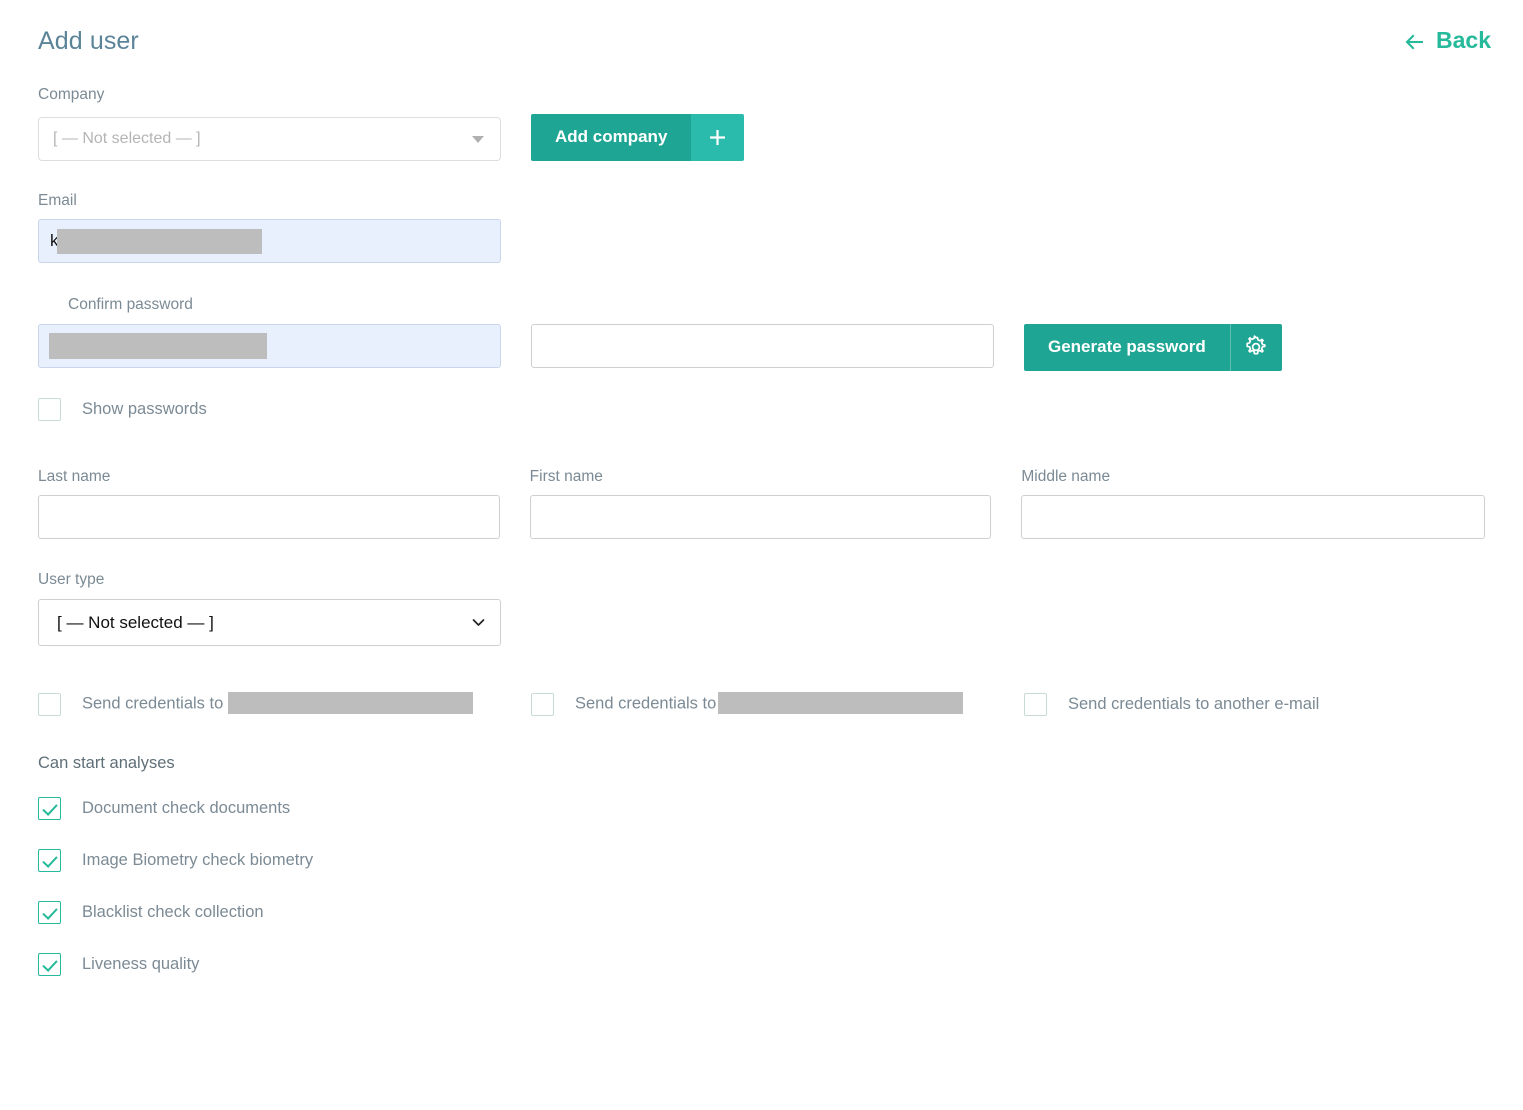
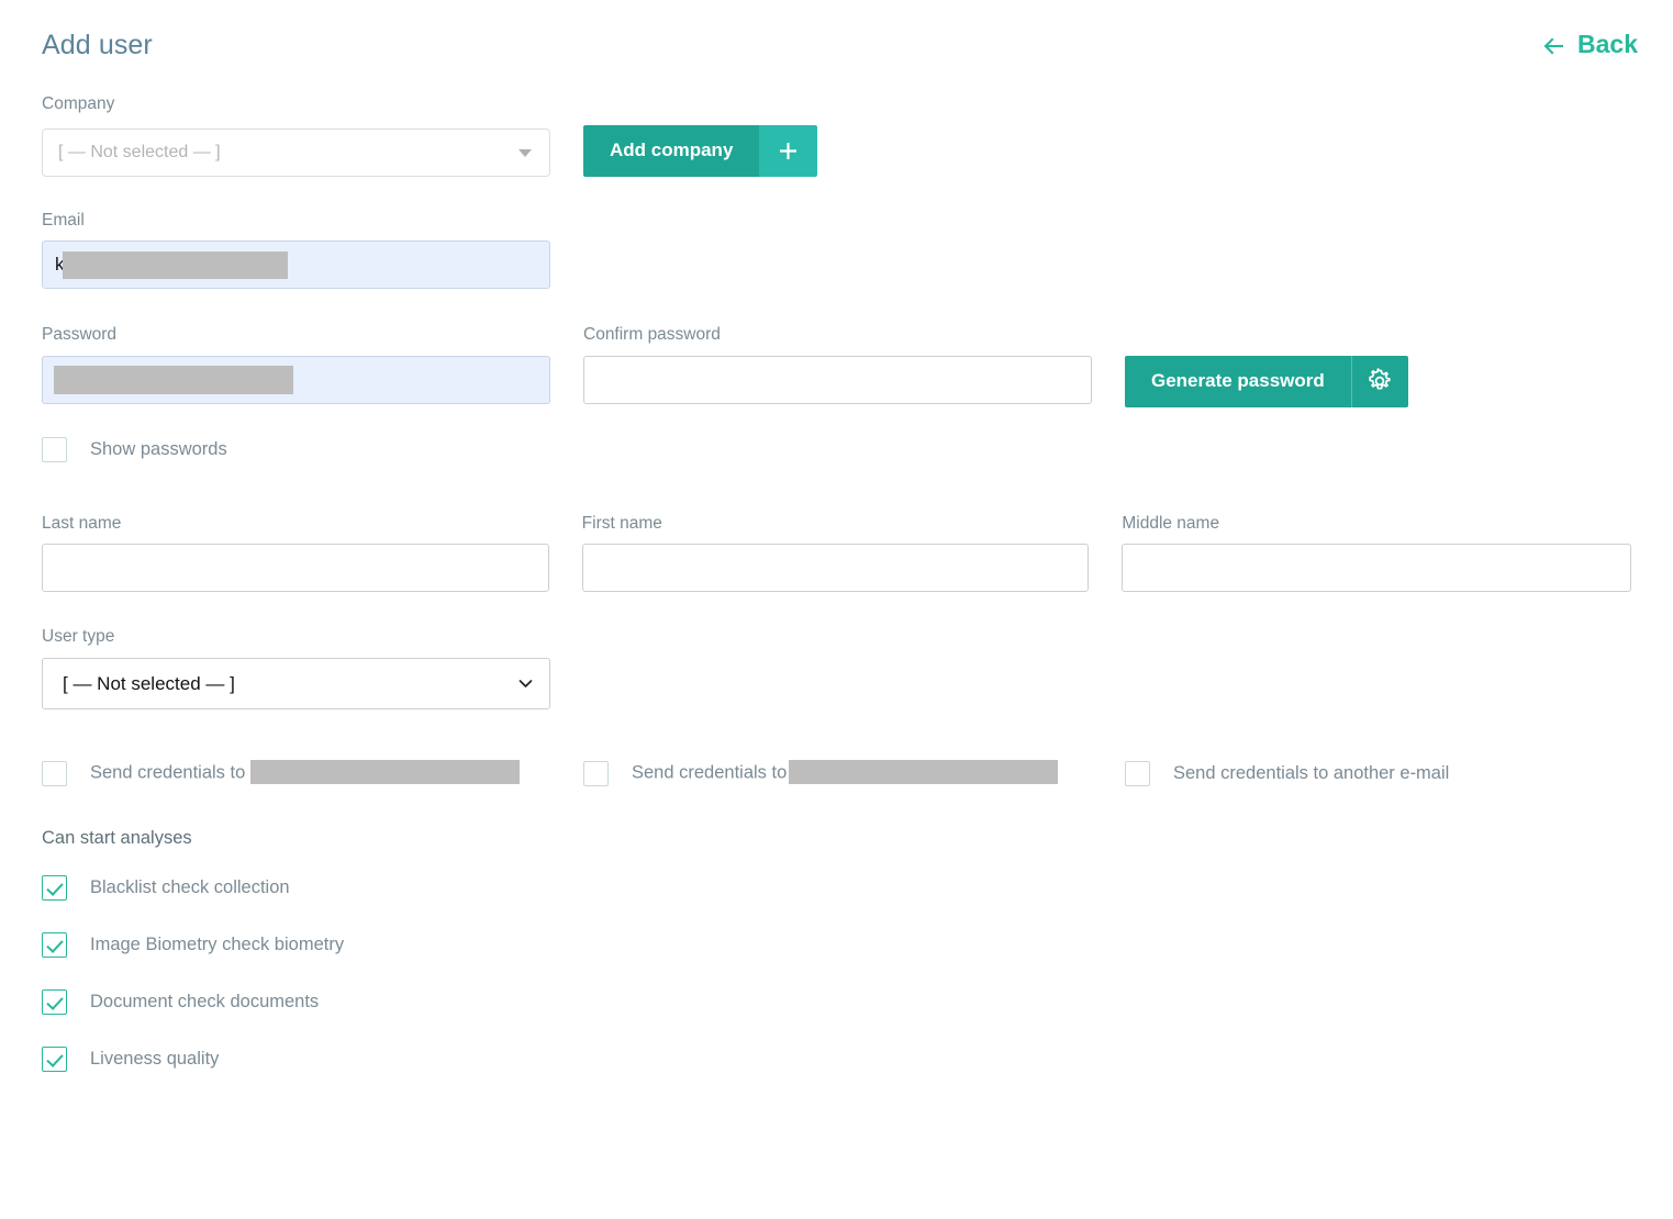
  Add user
  Back
  Company
  [ — Not selected — ]
  Add company
  Email
+ Password
  Confirm password
  Generate password
  Show passwords
  Last name
  First name
  Middle name
  User type
  [ — Not selected — ]
  Send credentials to
  Send credentials to
  Send credentials to another e-mail
  Can start analyses
- Document check documents
+ Blacklist check collection
  Image Biometry check biometry
- Blacklist check collection
+ Document check documents
  Liveness quality
